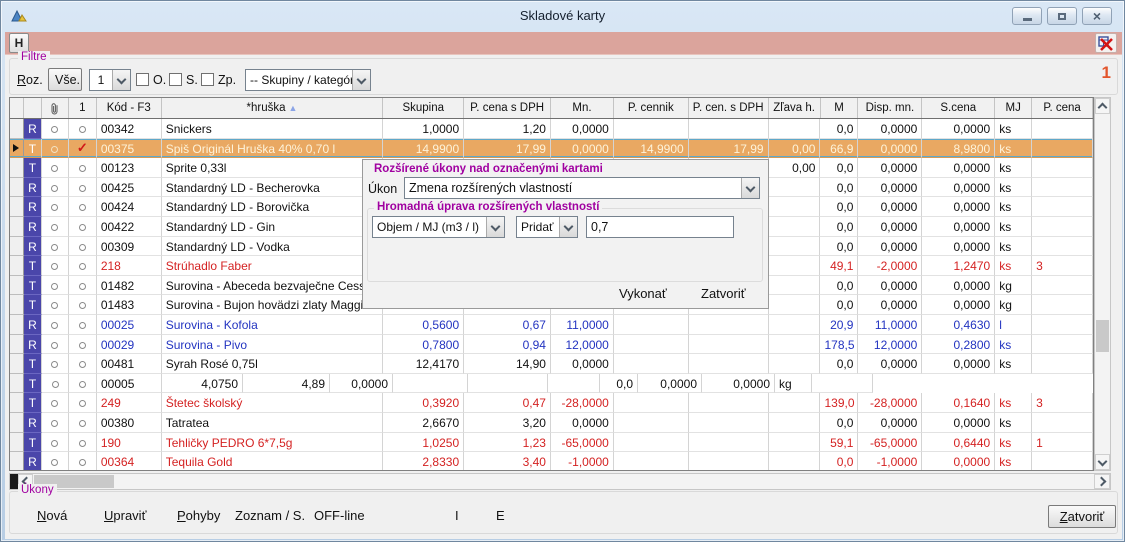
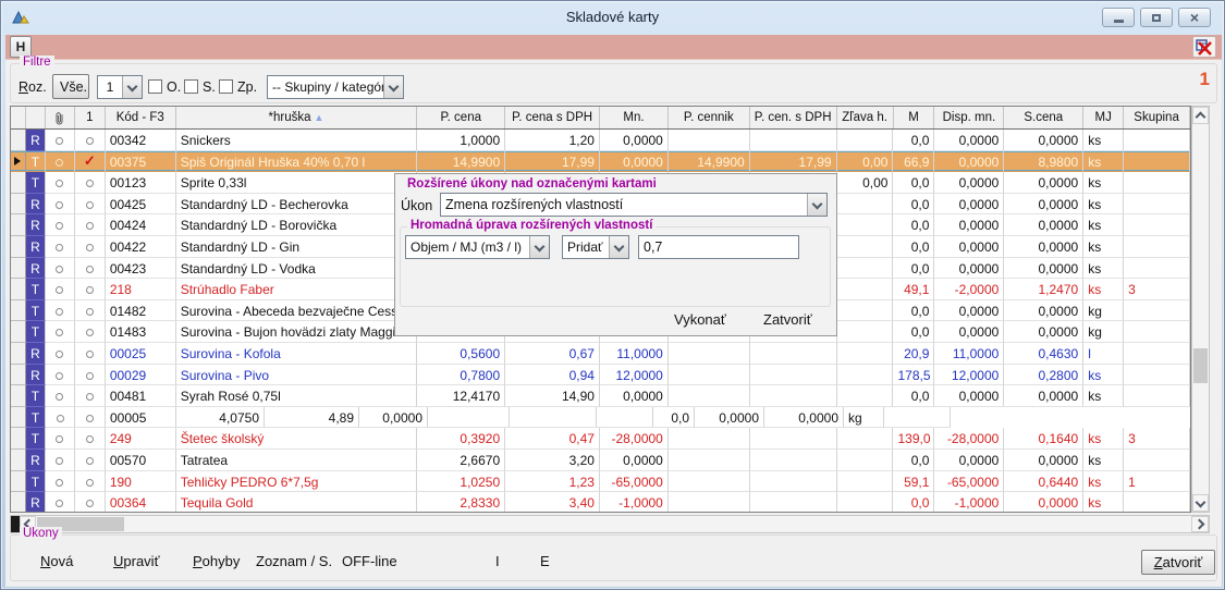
  Skladové karty
  ×
  H
  Filtre
  Roz.
  Vše.
  1
  O.
  S.
  Zp.
  -- Skupiny / kategó
  1
  1
  Kód - F3
  *hruška ▲
- Skupina
+ P. cena
  P. cena s DPH
  Mn.
  P. cennik
  P. cen. s DPH
  Zľava h.
  M
  Disp. mn.
  S.cena
  MJ
- P. cena
+ Skupina
  R
  00342
  Snickers
  1,0000
  1,20
  0,0000
  0,0
  0,0000
  0,0000
  ks
  T
  ✓
  00375
  Spiš Originál Hruška 40% 0,70 l
  14,9900
  17,99
  0,0000
  14,9900
  17,99
  0,00
  66,9
  0,0000
  8,9800
  ks
  T
  00123
  Sprite 0,33l
  0,00
  0,0
  0,0000
  0,0000
  ks
  R
  00425
  Standardný LD - Becherovka
  0,0
  0,0000
  0,0000
  ks
  R
  00424
  Standardný LD - Borovička
  0,0
  0,0000
  0,0000
  ks
  R
  00422
  Standardný LD - Gin
  0,0
  0,0000
  0,0000
  ks
  R
- 00309
+ 00423
  Standardný LD - Vodka
  0,0
  0,0000
  0,0000
  ks
  T
  218
  Strúhadlo Faber
  49,1
  -2,0000
  1,2470
  ks
  3
  T
  01482
  Surovina - Abeceda bezvaječne Ces
  0,0
  0,0000
  0,0000
  kg
  T
  01483
  Surovina - Bujon hovädzi zlaty Magg
  0,0
  0,0000
  0,0000
  kg
  R
  00025
  Surovina - Kofola
  0,5600
  0,67
  11,0000
  20,9
  11,0000
  0,4630
  l
  R
  00029
  Surovina - Pivo
  0,7800
  0,94
  12,0000
  178,5
  12,0000
  0,2800
  ks
  T
  00481
  Syrah Rosé 0,75l
  12,4170
  14,90
  0,0000
  0,0
  0,0000
  0,0000
  ks
  T
  00005
  4,0750
  4,89
  0,0000
  0,0
  0,0000
  0,0000
  kg
  T
  249
  Štetec školský
  0,3920
  0,47
  -28,0000
  139,0
  -28,0000
  0,1640
  ks
  3
  R
- 00380
+ 00570
  Tatratea
  2,6670
  3,20
  0,0000
  0,0
  0,0000
  0,0000
  ks
  T
  190
  Tehličky PEDRO 6*7,5g
  1,0250
  1,23
  -65,0000
  59,1
  -65,0000
  0,6440
  ks
  1
  R
  00364
  Tequila Gold
  2,8330
  3,40
  -1,0000
  0,0
  -1,0000
  0,0000
  ks
  Úkony
  Nová
  Upraviť
  Pohyby
  Zoznam / S.
  OFF-line
  I
  E
  Zatvoriť
  Rozšírené úkony nad označenými kartami
  Úkon
  Zmena rozšírených vlastností
  Hromadná úprava rozšírených vlastností
  Objem / MJ (m3 / l)
  Pridať
  0,7
  Vykonať
  Zatvoriť
